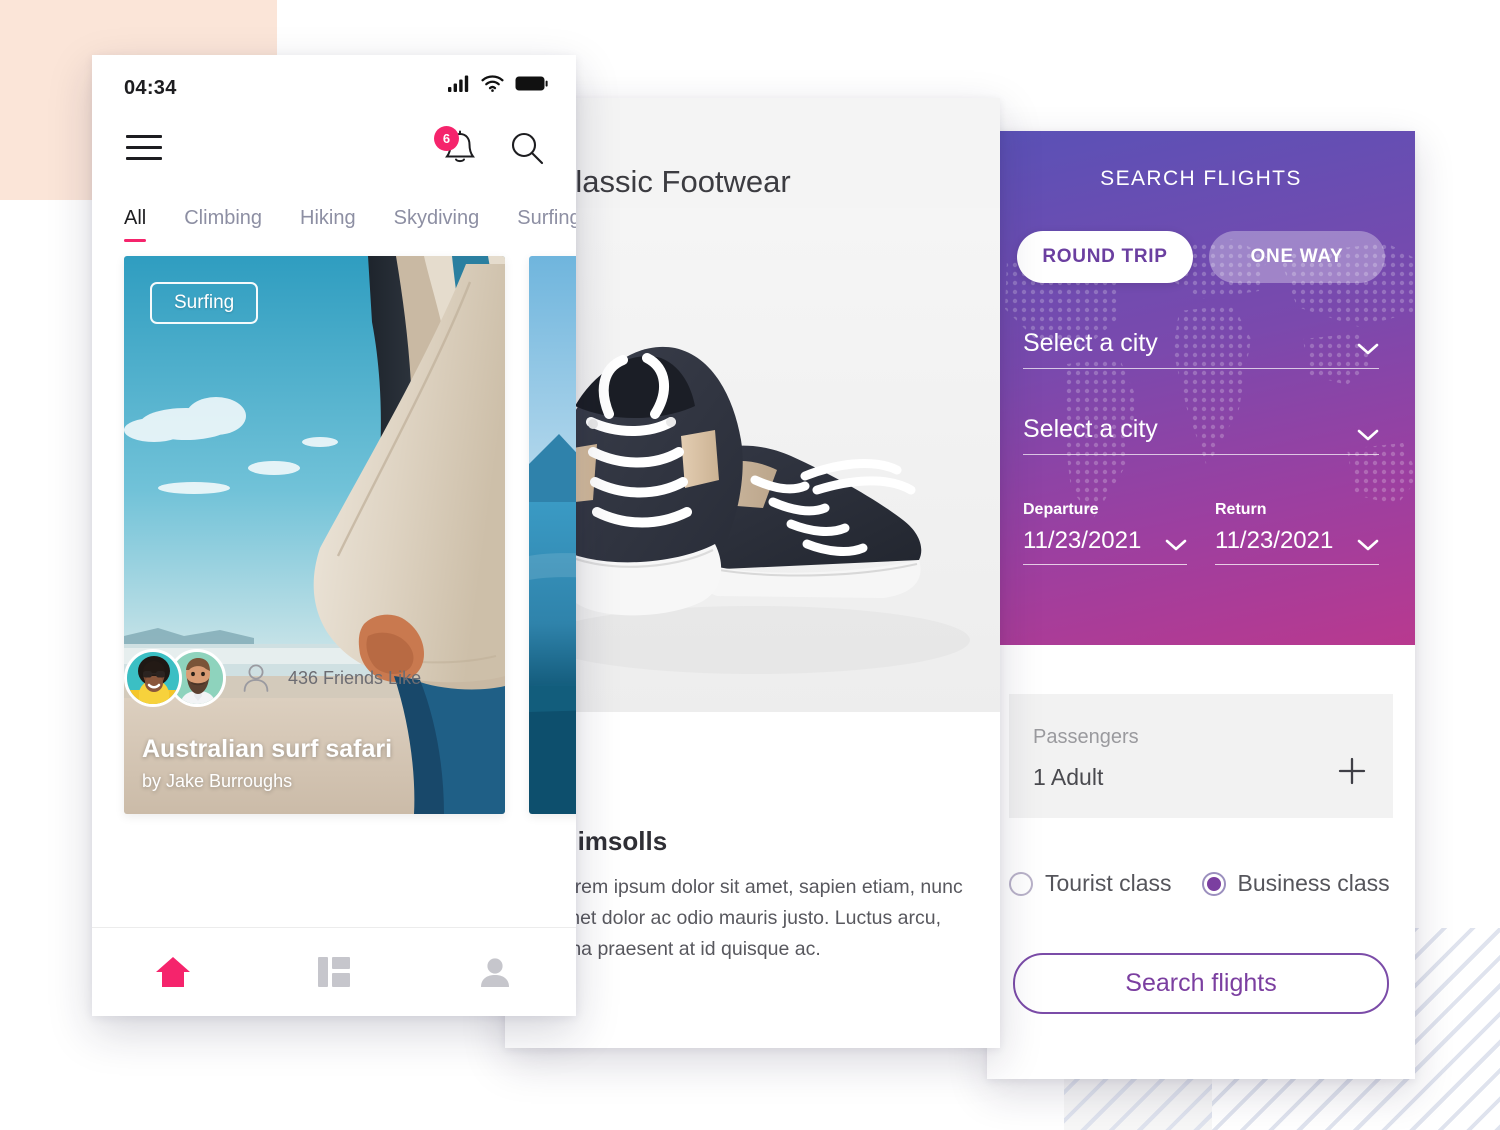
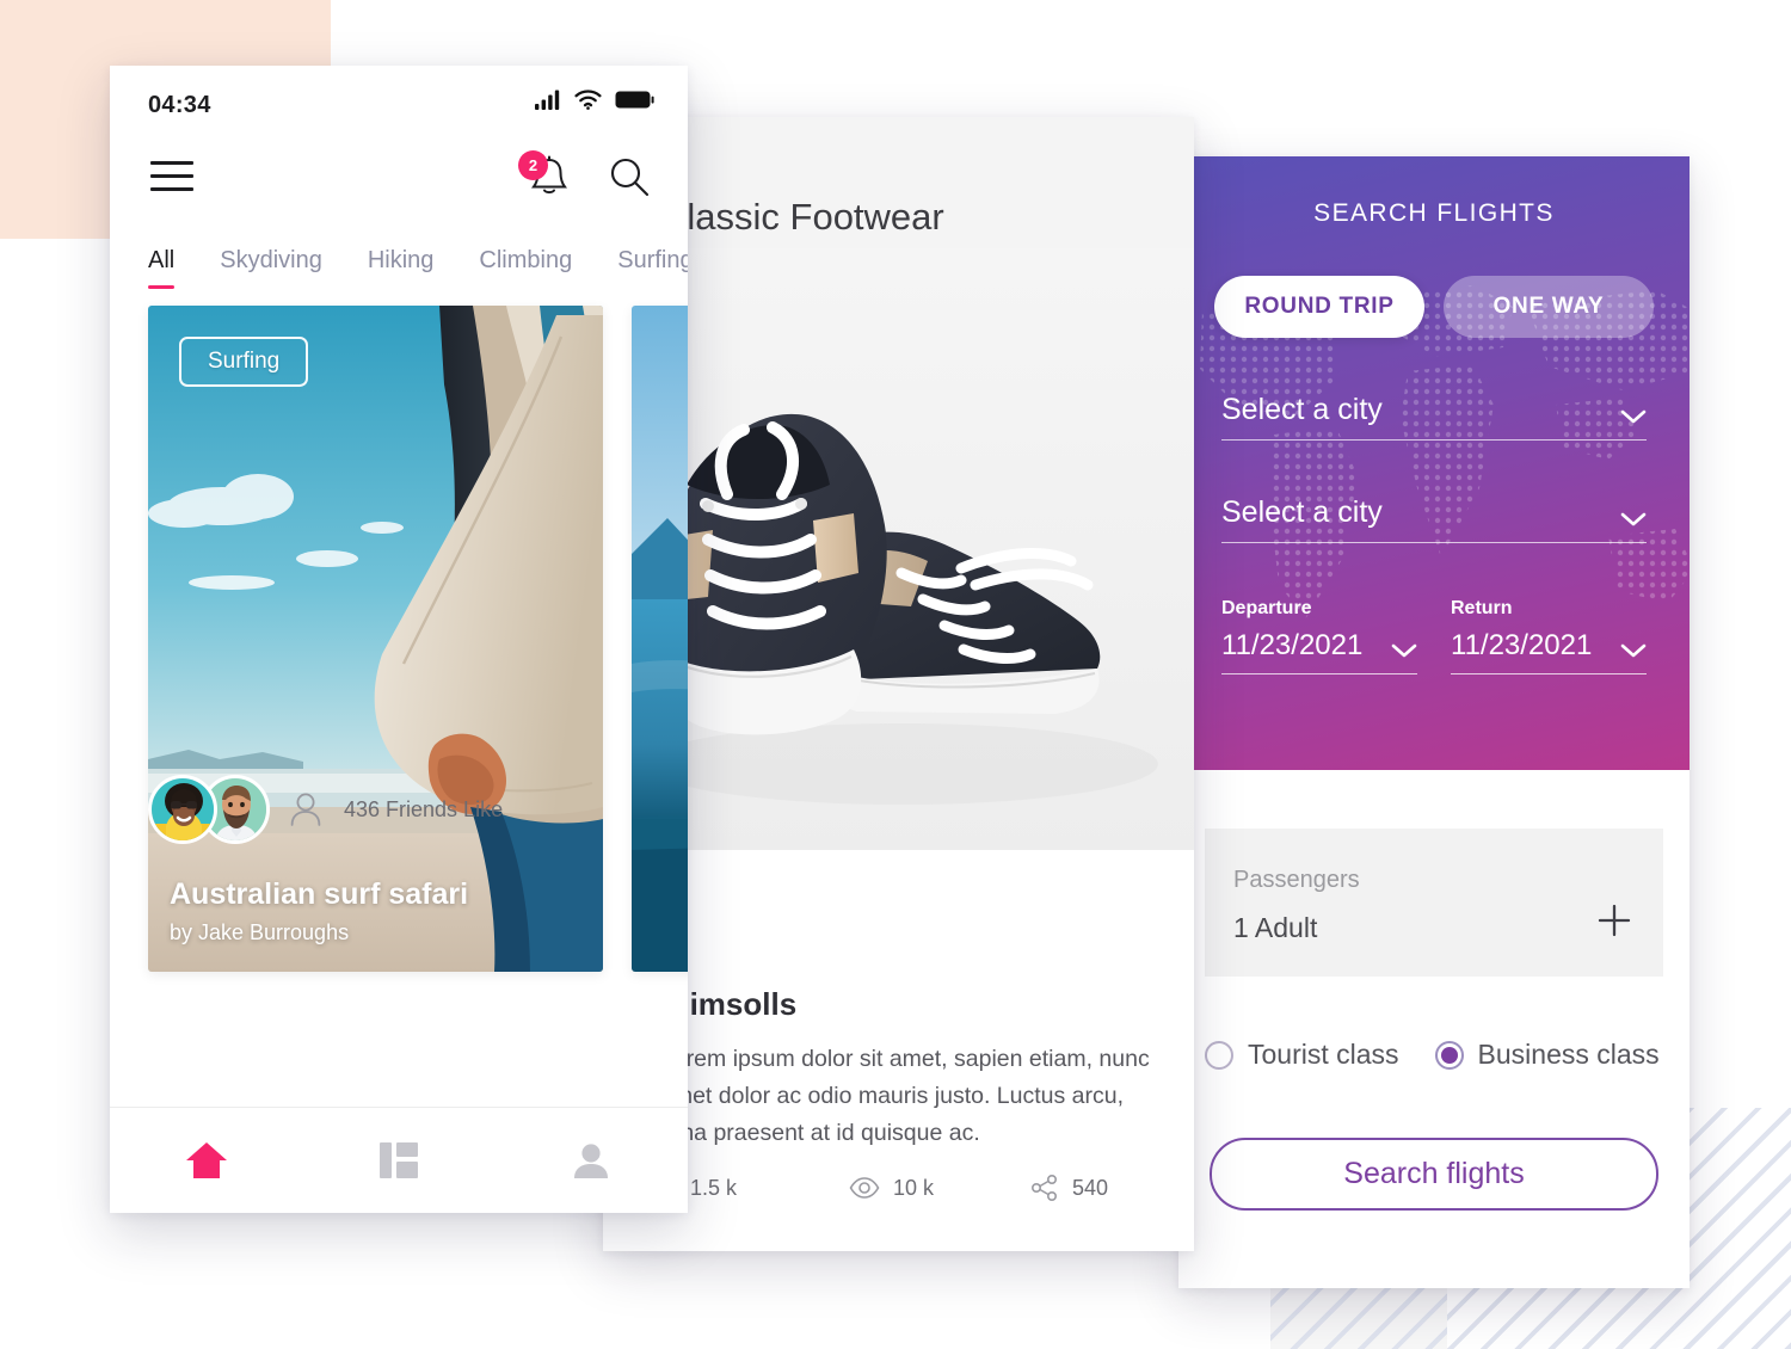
  SEARCH FLIGHTS
  ROUND TRIP
  ONE WAY
  Select a city
  Select a city
  Departure
  11/23/2021
  Return
  11/23/2021
  Passengers
  1 Adult
  Tourist class
  Business class
  Search flights
  lassic Footwear
  imsolls
  rem ipsum dolor sit amet, sapien etiam, nunc et dolor ac odio mauris justo. Luctus arcu, a praesent at id quisque ac.
+ 1.5 k
+ 10 k
+ 540
  04:34
- 6
+ 2
  All
- Climbing
+ Skydiving
  Hiking
- Skydiving
+ Climbing
  Surfing
  Surfing
  Australian surf safari
  by Jake Burroughs
  436 Friends Like
